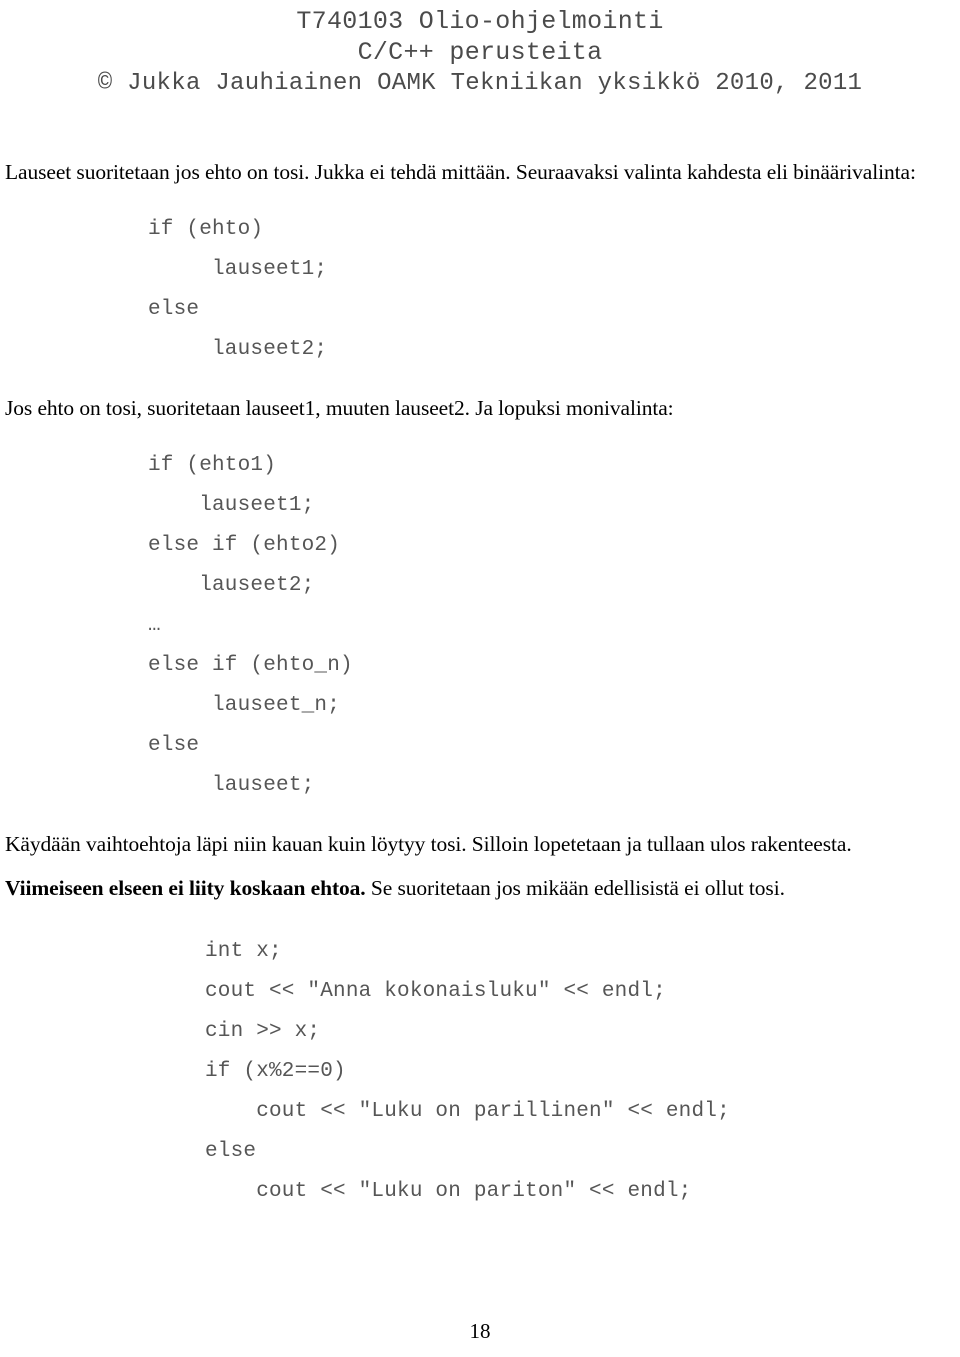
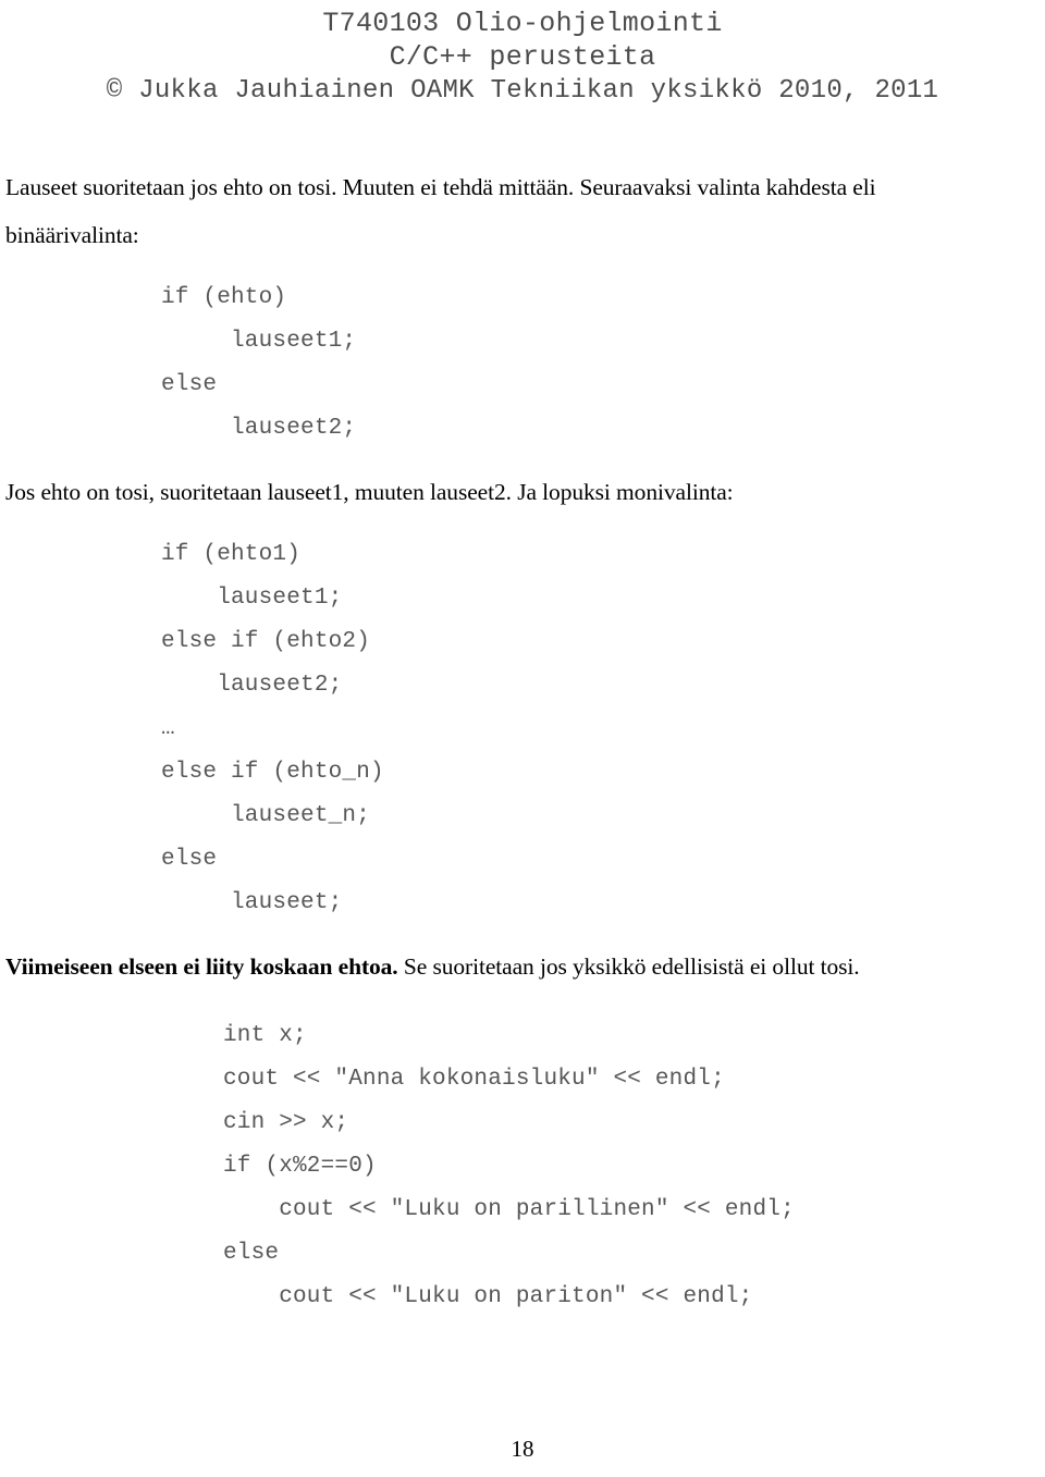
  T740103 Olio-ohjelmointi
  C/C++ perusteita
  © Jukka Jauhiainen OAMK Tekniikan yksikkö 2010, 2011
- Lauseet suoritetaan jos ehto on tosi. Jukka ei tehdä mittään. Seuraavaksi valinta kahdesta eli binäärivalinta:
+ Lauseet suoritetaan jos ehto on tosi. Muuten ei tehdä mittään. Seuraavaksi valinta kahdesta eli binäärivalinta:
  if (ehto)
  lauseet1;
  else
  lauseet2;
  Jos ehto on tosi, suoritetaan lauseet1, muuten lauseet2. Ja lopuksi monivalinta:
  if (ehto1)
  lauseet1;
  else if (ehto2)
  lauseet2;
  …
  else if (ehto_n)
  lauseet_n;
  else
  lauseet;
- Käydään vaihtoehtoja läpi niin kauan kuin löytyy tosi. Silloin lopetetaan ja tullaan ulos rakenteesta.
- Viimeiseen elseen ei liity koskaan ehtoa. Se suoritetaan jos mikään edellisistä ei ollut tosi.
+ Viimeiseen elseen ei liity koskaan ehtoa. Se suoritetaan jos yksikkö edellisistä ei ollut tosi.
  int x;
  cout << "Anna kokonaisluku" << endl;
  cin >> x;
  if (x%2==0)
  cout << "Luku on parillinen" << endl;
  else
  cout << "Luku on pariton" << endl;
  18
